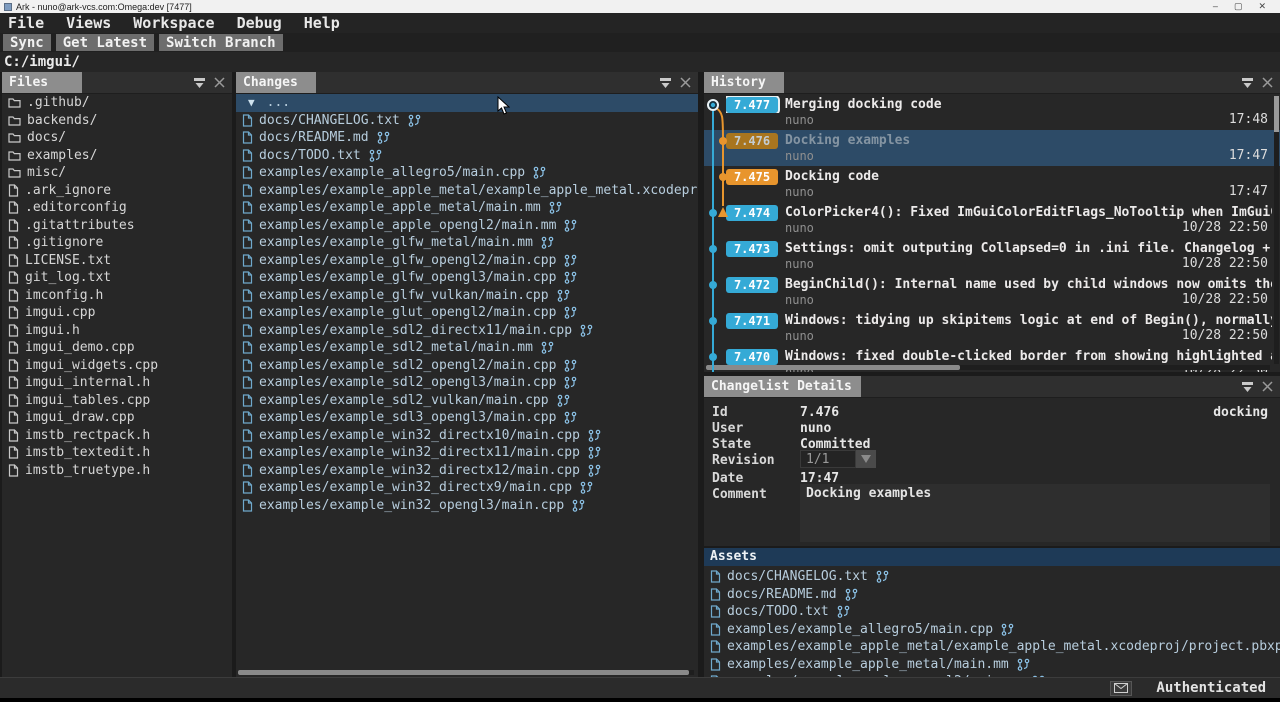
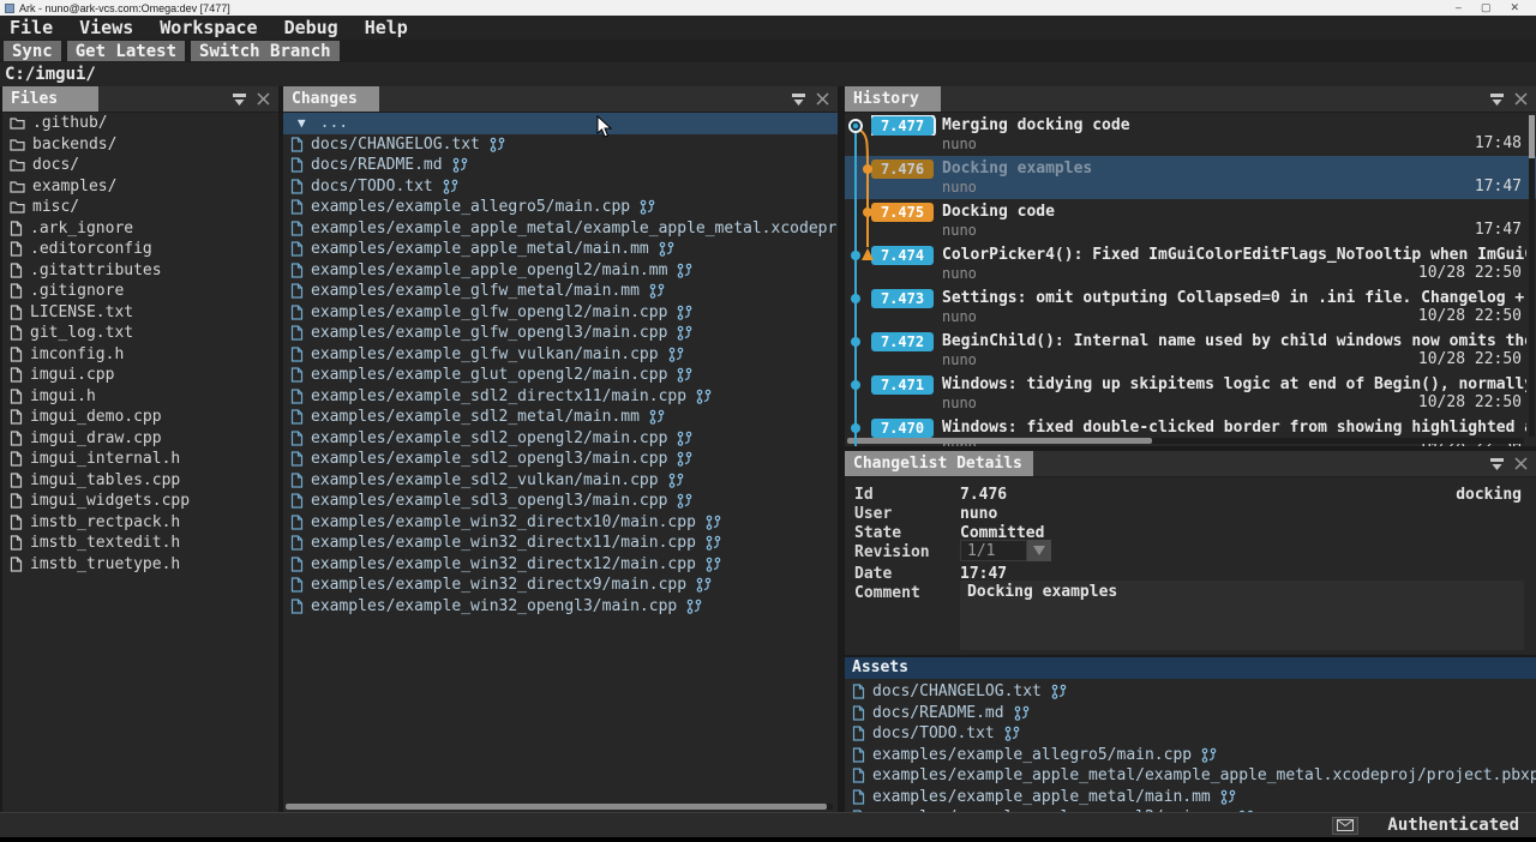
  Ark - nuno@ark-vcs.com:Omega:dev [7477]
  –
  ▢
  ✕
  File
  Views
  Workspace
  Debug
  Help
  Sync
  Get Latest
  Switch Branch
  C:/imgui/
  Files
  .github/
  backends/
  docs/
  examples/
  misc/
  .ark_ignore
  .editorconfig
  .gitattributes
  .gitignore
  LICENSE.txt
  git_log.txt
  imconfig.h
  imgui.cpp
  imgui.h
  imgui_demo.cpp
- imgui_widgets.cpp
+ imgui_draw.cpp
  imgui_internal.h
  imgui_tables.cpp
- imgui_draw.cpp
+ imgui_widgets.cpp
  imstb_rectpack.h
  imstb_textedit.h
  imstb_truetype.h
  Changes
  ▼
  ...
  docs/CHANGELOG.txt
  docs/README.md
  docs/TODO.txt
  examples/example_allegro5/main.cpp
  examples/example_apple_metal/example_apple_metal.xcodepr
  examples/example_apple_metal/main.mm
  examples/example_apple_opengl2/main.mm
  examples/example_glfw_metal/main.mm
  examples/example_glfw_opengl2/main.cpp
  examples/example_glfw_opengl3/main.cpp
  examples/example_glfw_vulkan/main.cpp
  examples/example_glut_opengl2/main.cpp
  examples/example_sdl2_directx11/main.cpp
  examples/example_sdl2_metal/main.mm
  examples/example_sdl2_opengl2/main.cpp
  examples/example_sdl2_opengl3/main.cpp
  examples/example_sdl2_vulkan/main.cpp
  examples/example_sdl3_opengl3/main.cpp
  examples/example_win32_directx10/main.cpp
  examples/example_win32_directx11/main.cpp
  examples/example_win32_directx12/main.cpp
  examples/example_win32_directx9/main.cpp
  examples/example_win32_opengl3/main.cpp
  History
  7.477
  Merging docking code
  nuno
  17:48
  7.476
  Docking examples
  nuno
  17:47
  7.475
  Docking code
  nuno
  17:47
  7.474
  ColorPicker4(): Fixed ImGuiColorEditFlags_NoTooltip when ImGui
  nuno
  10/28 22:50
  7.473
  Settings: omit outputing Collapsed=0 in .ini file. Changelog +
  nuno
  10/28 22:50
  7.472
  BeginChild(): Internal name used by child windows now omits th
  nuno
  10/28 22:50
  7.471
  Windows: tidying up skipitems logic at end of Begin(), normall
  nuno
  10/28 22:50
  7.470
  Windows: fixed double-clicked border from showing highlighted
  10/28 22:50
  Changelist Details
  Id
  7.476
  docking
  User
  nuno
  State
  Committed
  Revision
  1/1
  Date
  17:47
  Comment
  Docking examples
  Assets
  docs/CHANGELOG.txt
  docs/README.md
  docs/TODO.txt
  examples/example_allegro5/main.cpp
  examples/example_apple_metal/example_apple_metal.xcodeproj/project.pbxp
  examples/example_apple_metal/main.mm
  Authenticated
